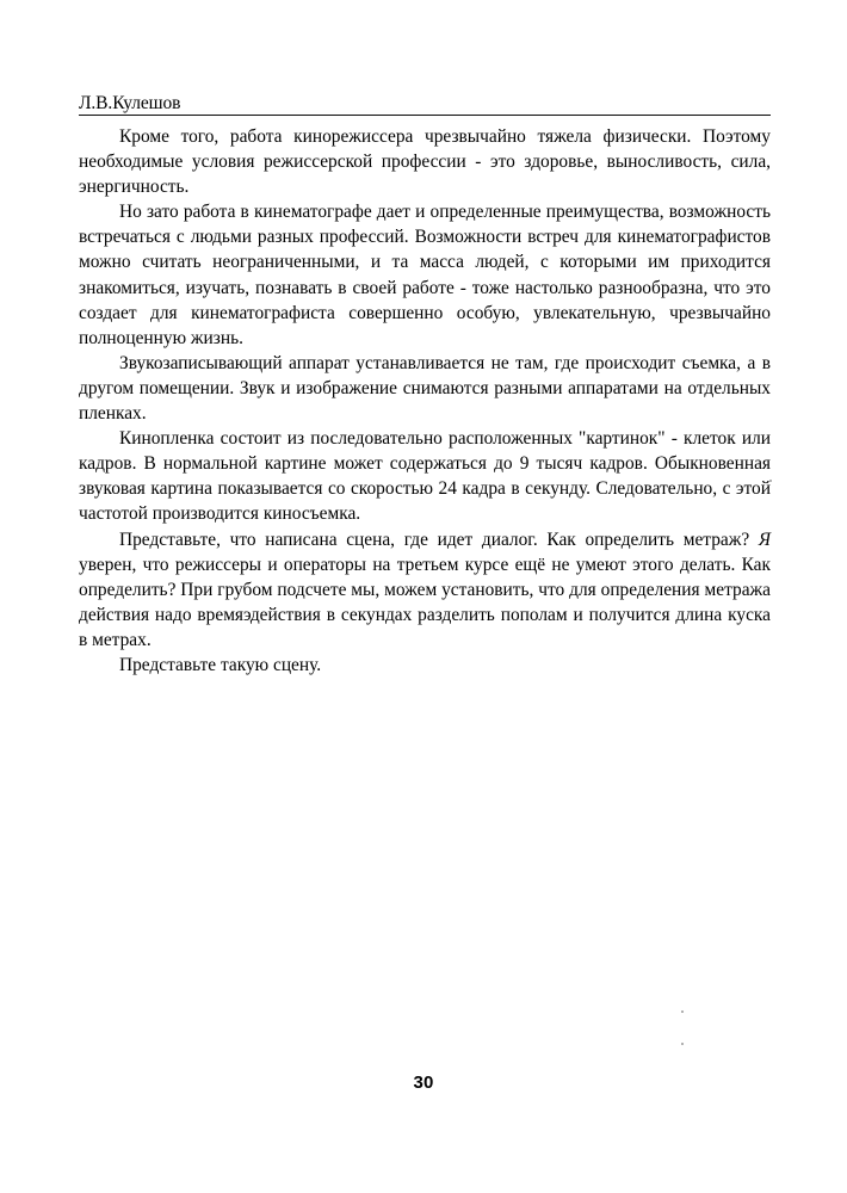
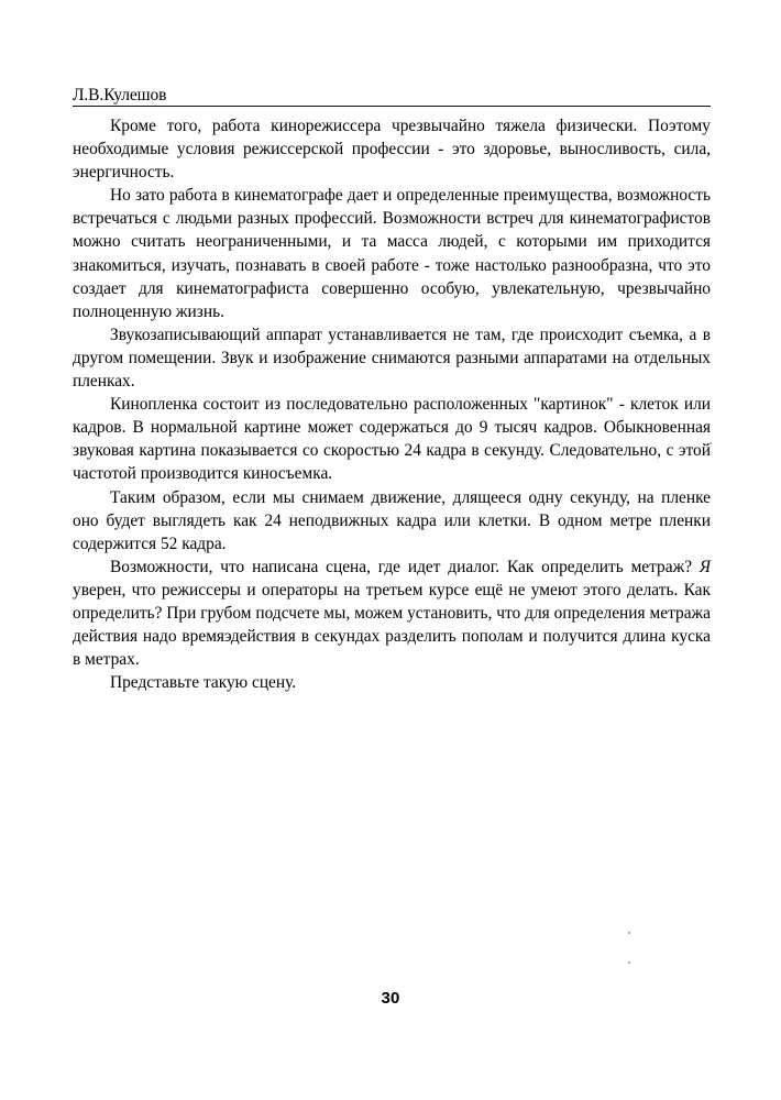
  Л.В.Кулешов
  Кроме того, работа кинорежиссера чрезвычайно тяжела физически. Поэтому необходимые условия режиссерской профессии - это здоровье, выносливость, сила, энергичность.
  Но зато работа в кинематографе дает и определенные преимущества, возможность встречаться с людьми разных профессий. Возможности встреч для кинематографистов можно считать неограниченными, и та масса людей, с которыми им приходится знакомиться, изучать, познавать в своей работе - тоже настолько разнообразна, что это создает для кинематографиста совершенно особую, увлекательную, чрезвычайно полноценную жизнь.
  Звукозаписывающий аппарат устанавливается не там, где происходит съемка, а в другом помещении. Звук и изображение снимаются разными аппаратами на отдельных пленках.
  Кинопленка состоит из последовательно расположенных "картинок" - клеток или кадров. В нормальной картине может содержаться до 9 тысяч кадров. Обыкновенная звуковая картина показывается со скоростью 24 кадра в секунду. Следовательно, с этой частотой производится киносъемка.
+ Таким образом, если мы снимаем движение, длящееся одну секунду, на пленке оно будет выглядеть как 24 неподвижных кадра или клетки. В одном метре пленки содержится 52 кадра.
- Представьте, что написана сцена, где идет диалог. Как определить метраж? Я уверен, что режиссеры и операторы на третьем курсе ещё не умеют этого делать. Как определить? При грубом подсчете мы, можем установить, что для определения метража действия надо времяэдействия в секундах разделить пополам и получится длина куска в метрах.
+ Возможности, что написана сцена, где идет диалог. Как определить метраж? Я уверен, что режиссеры и операторы на третьем курсе ещё не умеют этого делать. Как определить? При грубом подсчете мы, можем установить, что для определения метража действия надо времяэдействия в секундах разделить пополам и получится длина куска в метрах.
  Представьте такую сцену.
  30
